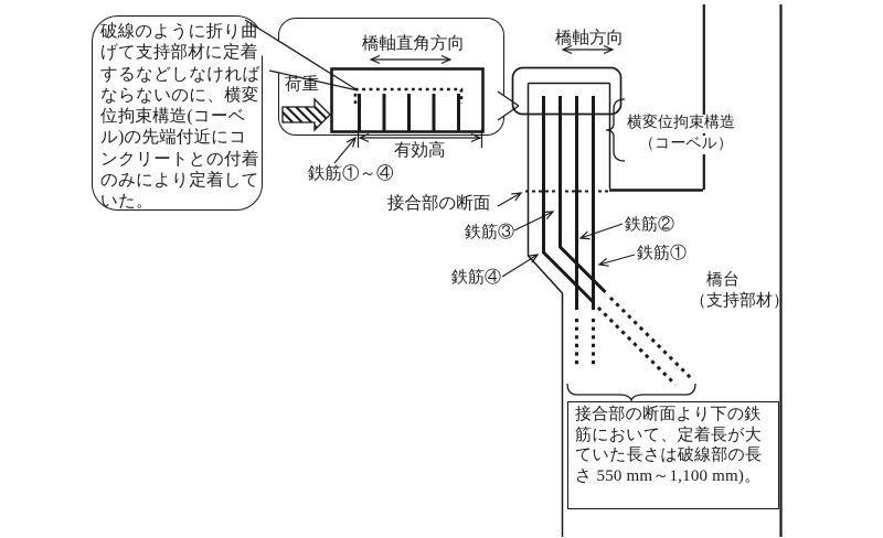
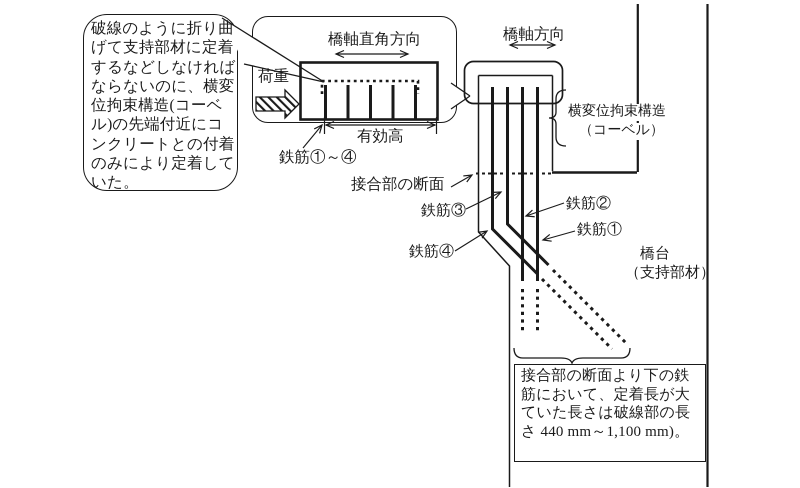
  破線のように折り曲
  げて支持部材に定着
  するなどしなければ
  ならないのに、横変
  位拘束構造(コーベ
  ル)の先端付近にコ
  ンクリートとの付着
  のみにより定着して
  いた。
  橋軸直角方向
  荷重
  有効高
  鉄筋①～④
  橋軸方向
  横変位拘束構造
  （コーベル）
  接合部の断面
  鉄筋③
  鉄筋②
  鉄筋①
  鉄筋④
  橋台
  （支持部材）
  接合部の断面より下の鉄
  筋において、定着長が大
  ていた長さは破線部の長
- さ 550 mm～1,100 mm)。
+ さ 440 mm～1,100 mm)。
